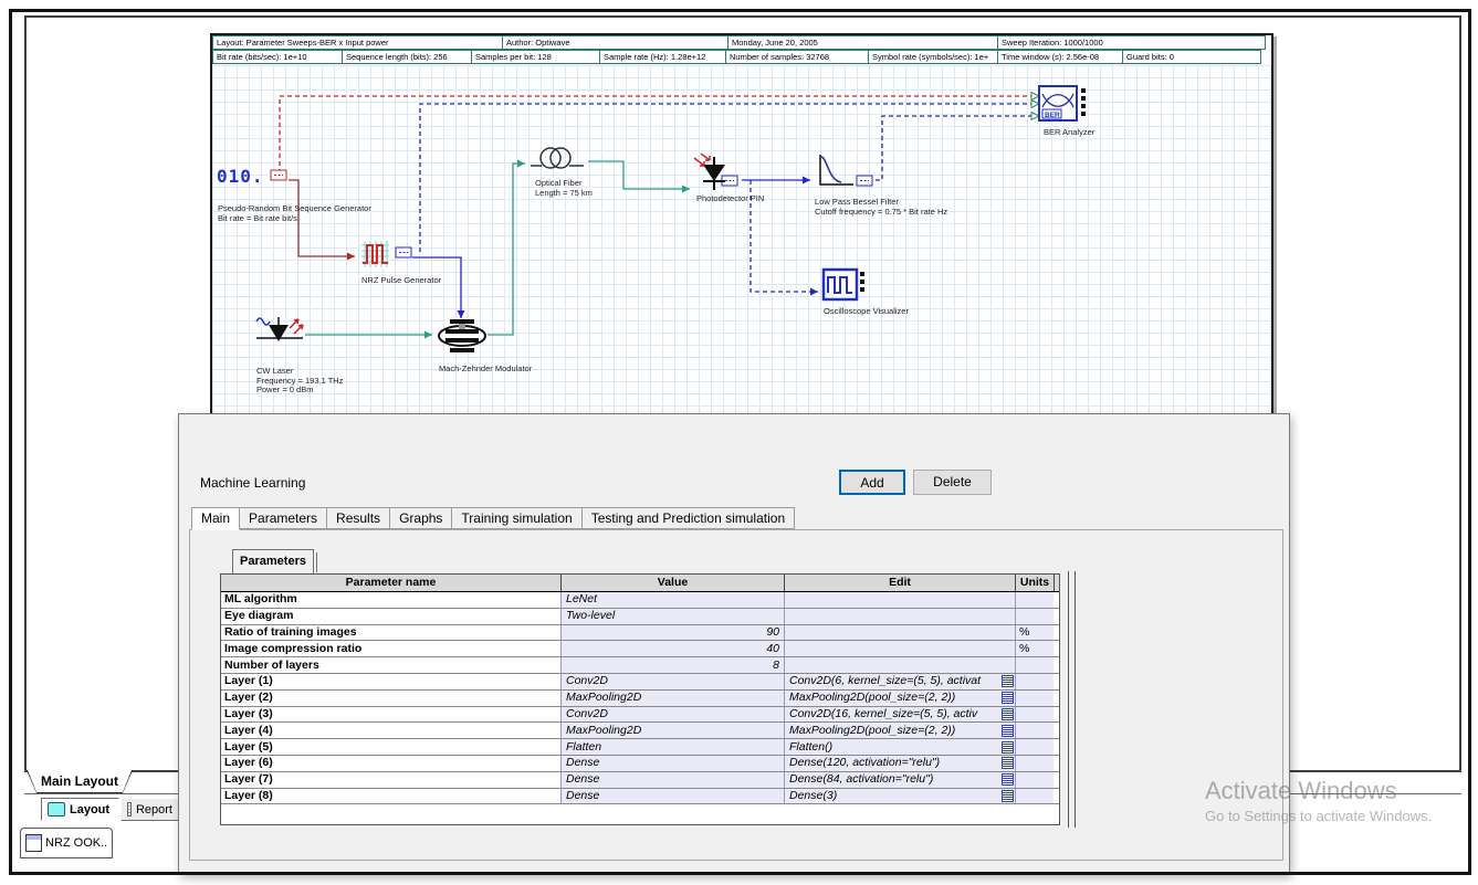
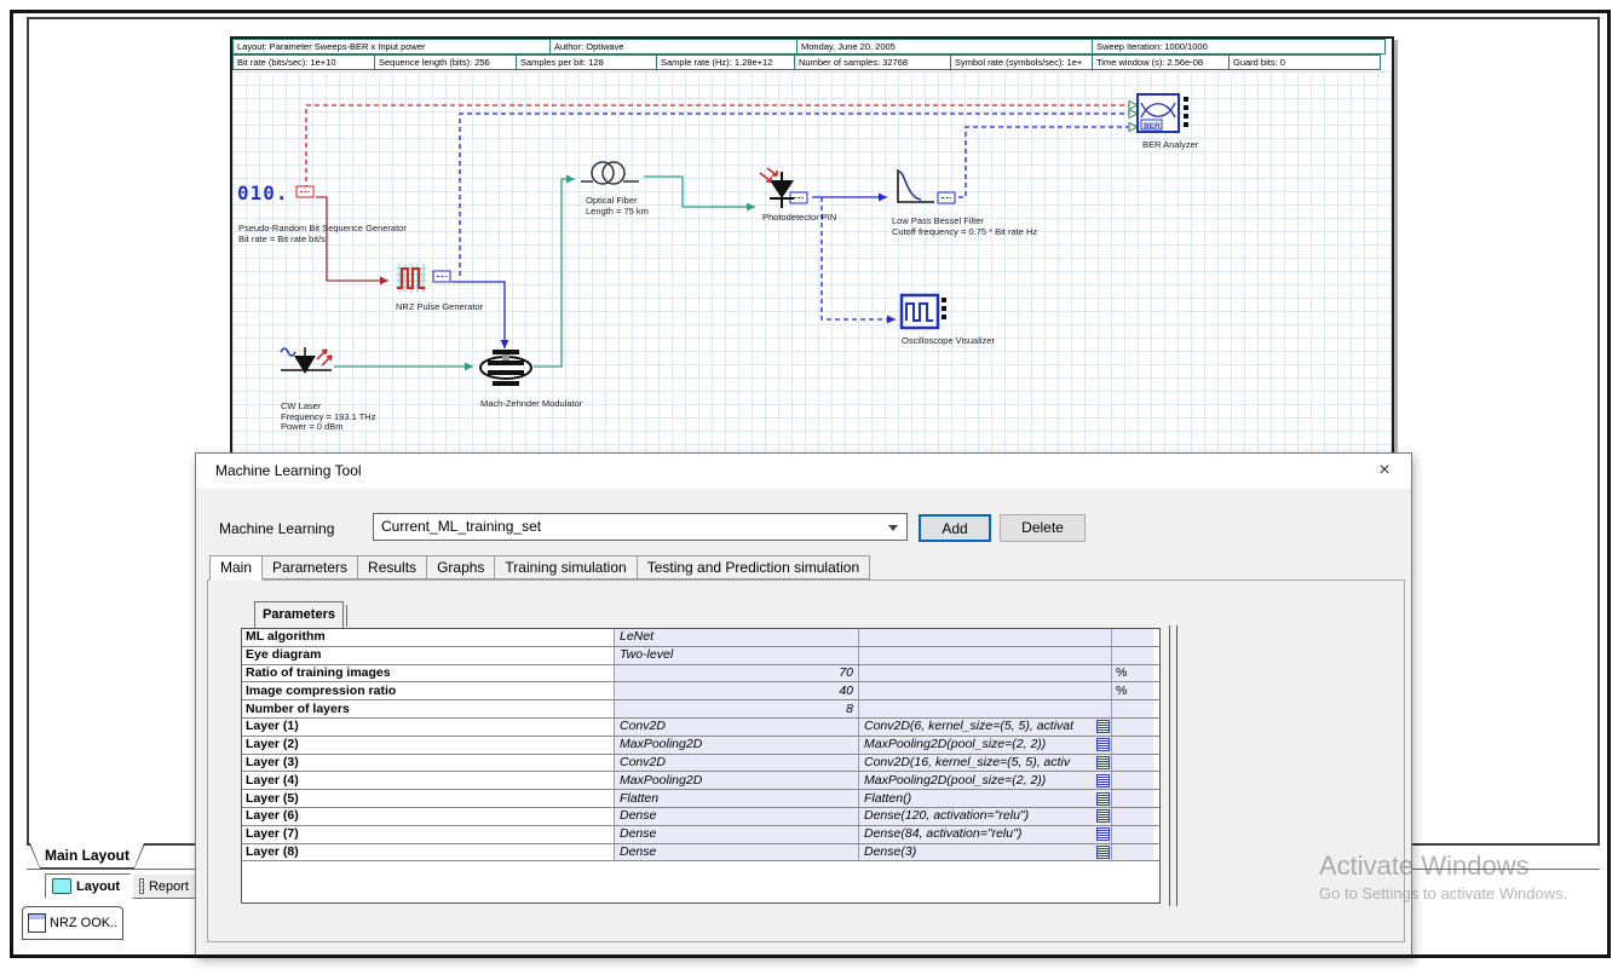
  Layout: Parameter Sweeps-BER x Input power
  Author: Optiwave
  Monday, June 20, 2005
  Sweep Iteration: 1000/1000
  Bit rate (bits/sec): 1e+10
  Sequence length (bits): 256
  Samples per bit: 128
  Sample rate (Hz): 1.28e+12
  Number of samples: 32768
  Symbol rate (symbols/sec): 1e+
  Time window (s): 2.56e-08
  Guard bits: 0
  010.
  Pseudo-Random Bit Sequence Generator
  Bit rate = Bit rate bit/s
  NRZ Pulse Generator
  CW Laser
  Frequency = 193.1 THz
  Power = 0 dBm
  Mach-Zehnder Modulator
  Optical Fiber
  Length = 75 km
  Photodetector PIN
  Low Pass Bessel Filter
  Cutoff frequency = 0.75 * Bit rate Hz
  Oscilloscope Visualizer
  BER Analyzer
  Main Layout
  Layout
  Report
  NRZ OOK..
+ Machine Learning Tool
+ ×
  Machine Learning
+ Current_ML_training_set
  Add
  Delete
  Main
  Parameters
  Results
  Graphs
  Training simulation
  Testing and Prediction simulation
  Parameters
- Parameter name
- Value
- Edit
- Units
  ML algorithm
  LeNet
  Eye diagram
  Two-level
  Ratio of training images
- 90
+ 70
  %
  Image compression ratio
  40
  %
  Number of layers
  8
  Layer (1)
  Conv2D
  Conv2D(6, kernel_size=(5, 5), activat
  Layer (2)
  MaxPooling2D
  MaxPooling2D(pool_size=(2, 2))
  Layer (3)
  Conv2D
  Conv2D(16, kernel_size=(5, 5), activ
  Layer (4)
  MaxPooling2D
  MaxPooling2D(pool_size=(2, 2))
  Layer (5)
  Flatten
  Flatten()
  Layer (6)
  Dense
  Dense(120, activation="relu")
  Layer (7)
  Dense
  Dense(84, activation="relu")
  Layer (8)
  Dense
  Dense(3)
  Activate Windows
  Go to Settings to activate Windows.
